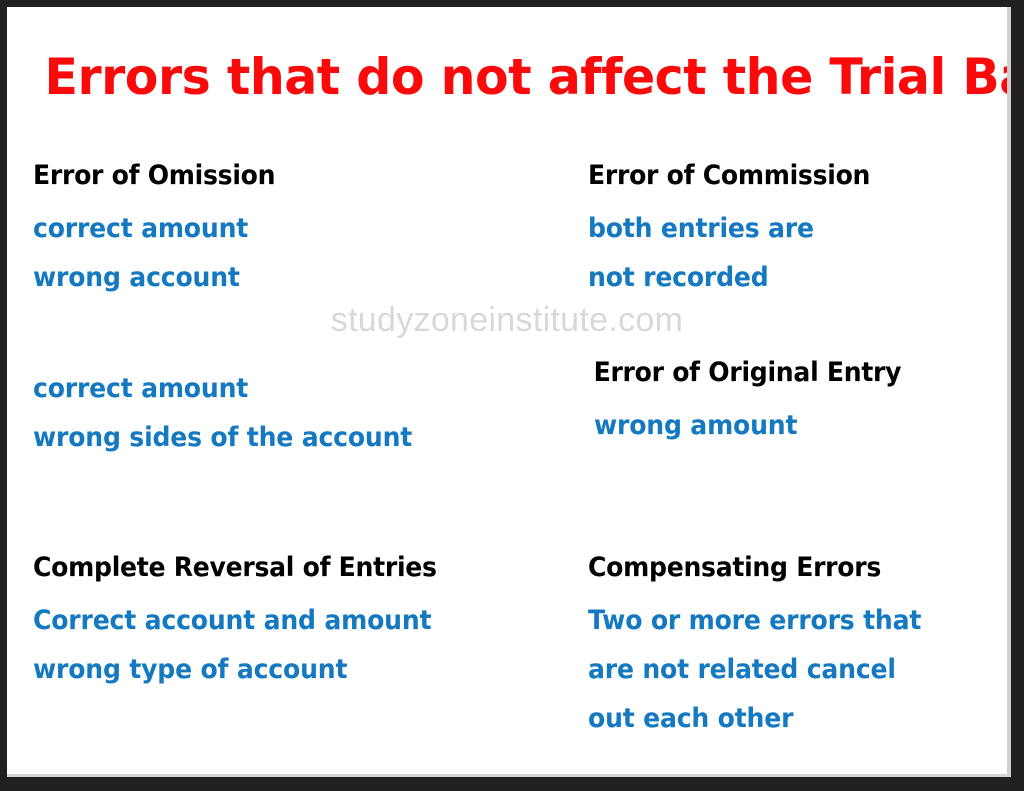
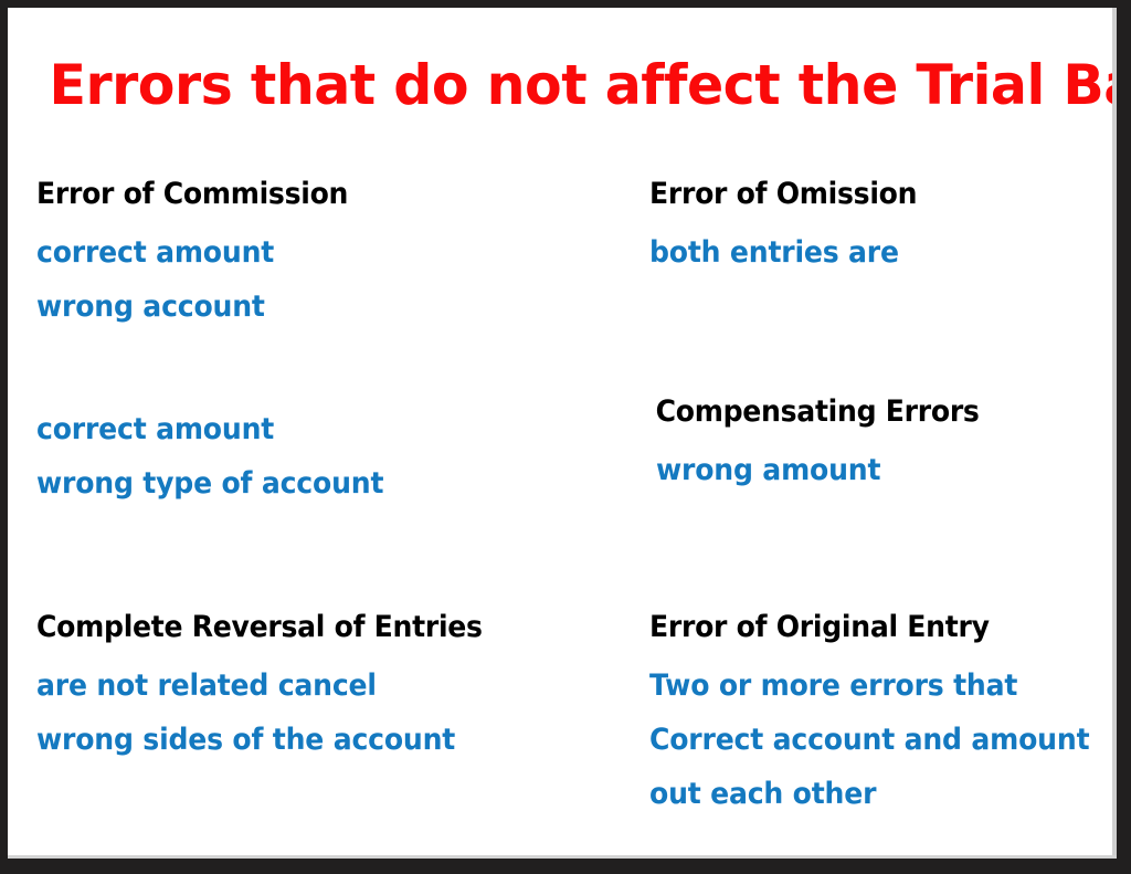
  Errors that do not affect the Trial
- studyzoneinstitute.com
- Error of Omission
+ Error of Commission
  correct amount
  wrong account
- Error of Commission
+ Error of Omission
  both entries are
- not recorded
  correct amount
- wrong sides of the account
+ wrong type of account
- Error of Original Entry
+ Compensating Errors
  wrong amount
  Complete Reversal of Entries
- Correct account and amount
+ are not related cancel
- wrong type of account
+ wrong sides of the account
- Compensating Errors
+ Error of Original Entry
  Two or more errors that
- are not related cancel
+ Correct account and amount
  out each other
